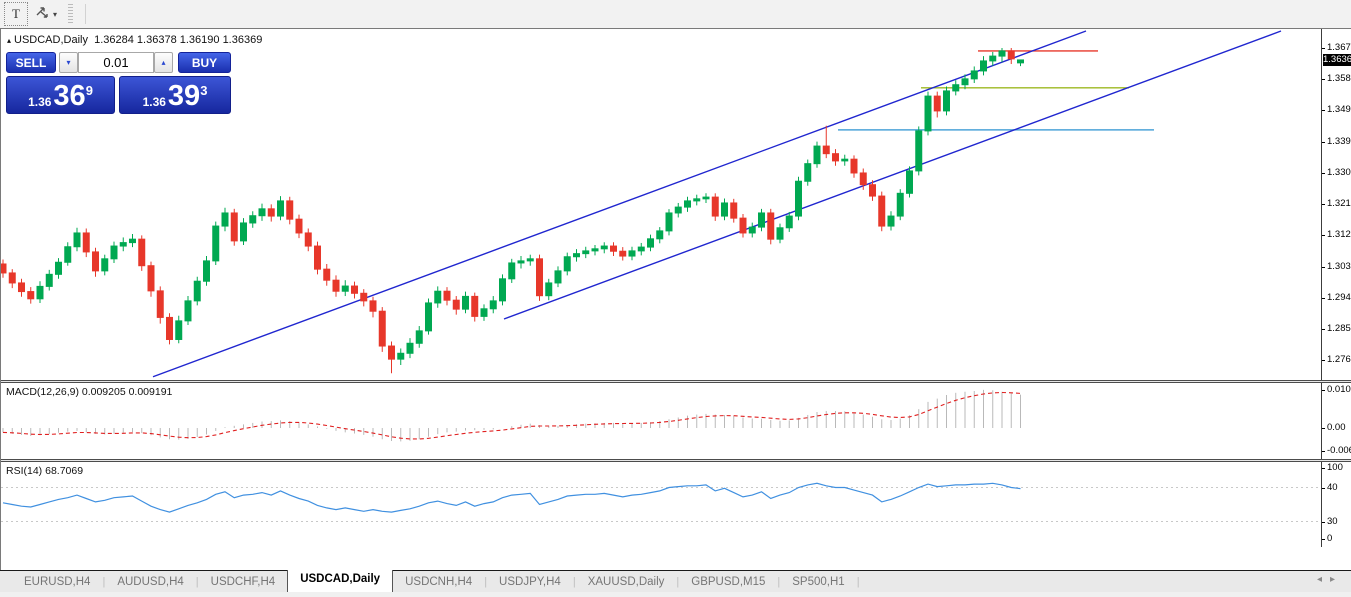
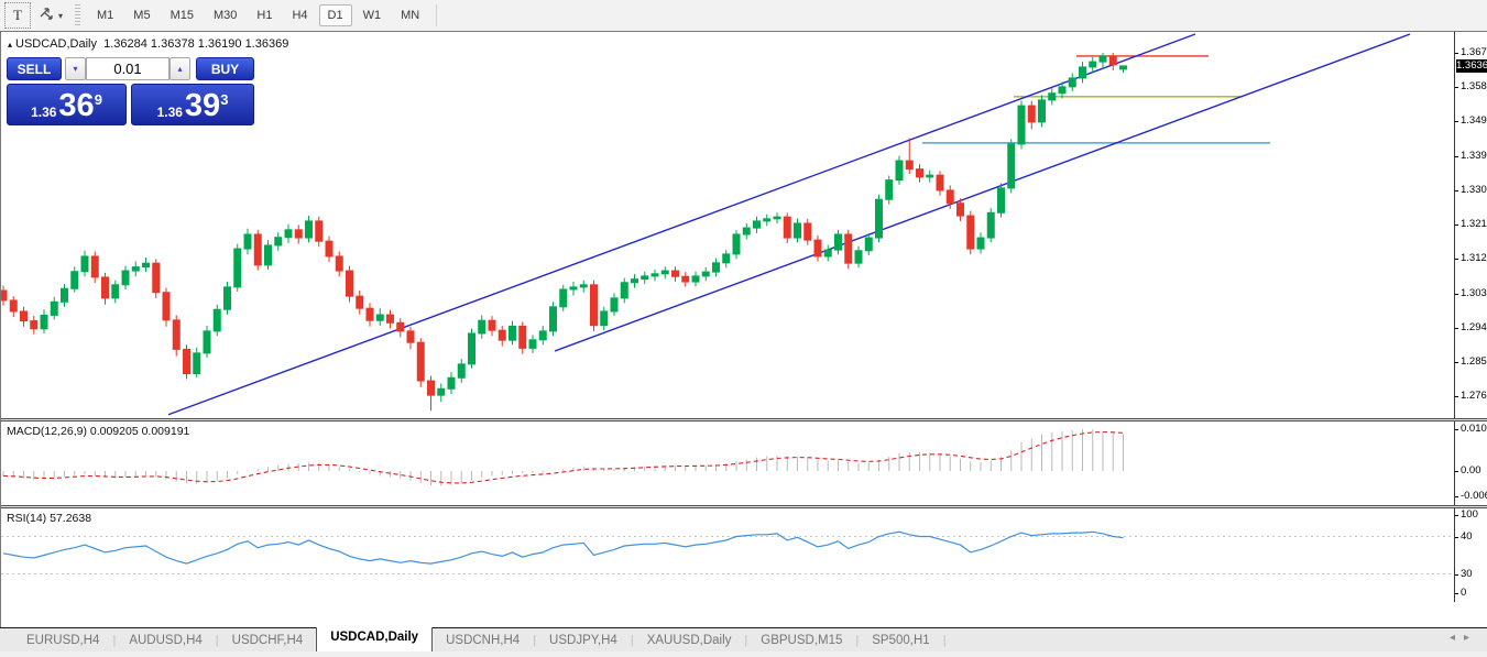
  T
  ▾
+ M1
+ M5
+ M15
+ M30
+ H1
+ H4
+ D1
+ W1
+ MN
  ▴ USDCAD,Daily 1.36284 1.36378 1.36190 1.36369
  MACD(12,26,9) 0.009205 0.009191
- RSI(14) 68.7069
+ RSI(14) 57.2638
  SELL
  ▾
  0.01
  ▴
  BUY
  1.36
  36
  9
  1.36
  39
  3
  1.367
  1.358
  1.349
  1.339
  1.330
  1.321
  1.312
  1.303
  1.294
  1.285
  1.276
  1.3636
  0.00
  100
  40
  30
  0
  EURUSD,H4
  AUDUSD,H4
  |
  USDCHF,H4
  USDCAD,Daily
  USDCNH,H4
  |
  USDJPY,H4
  |
  XAUUSD,Daily
  |
  GBPUSD,M15
  |
  SP500,H1
  |
  ◂▸
